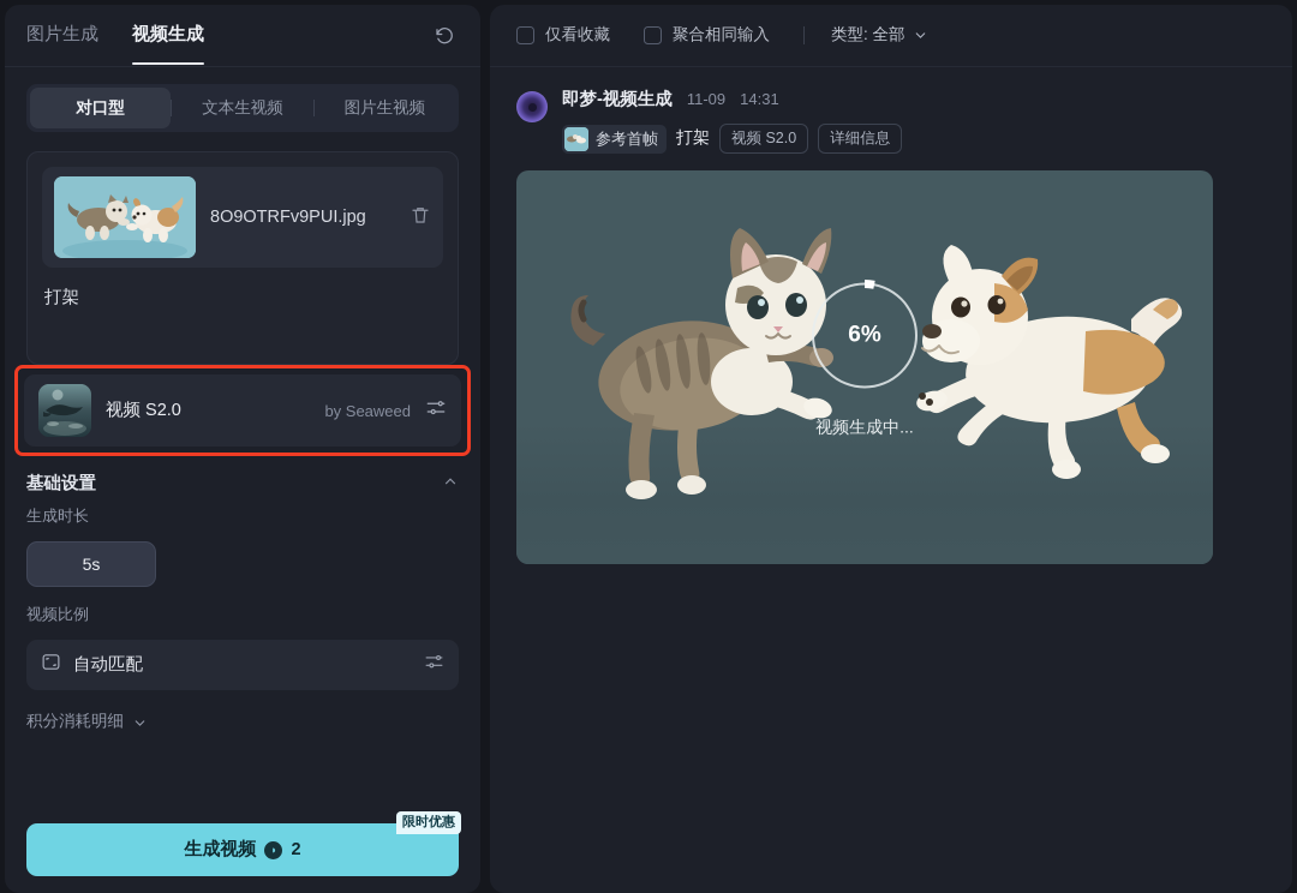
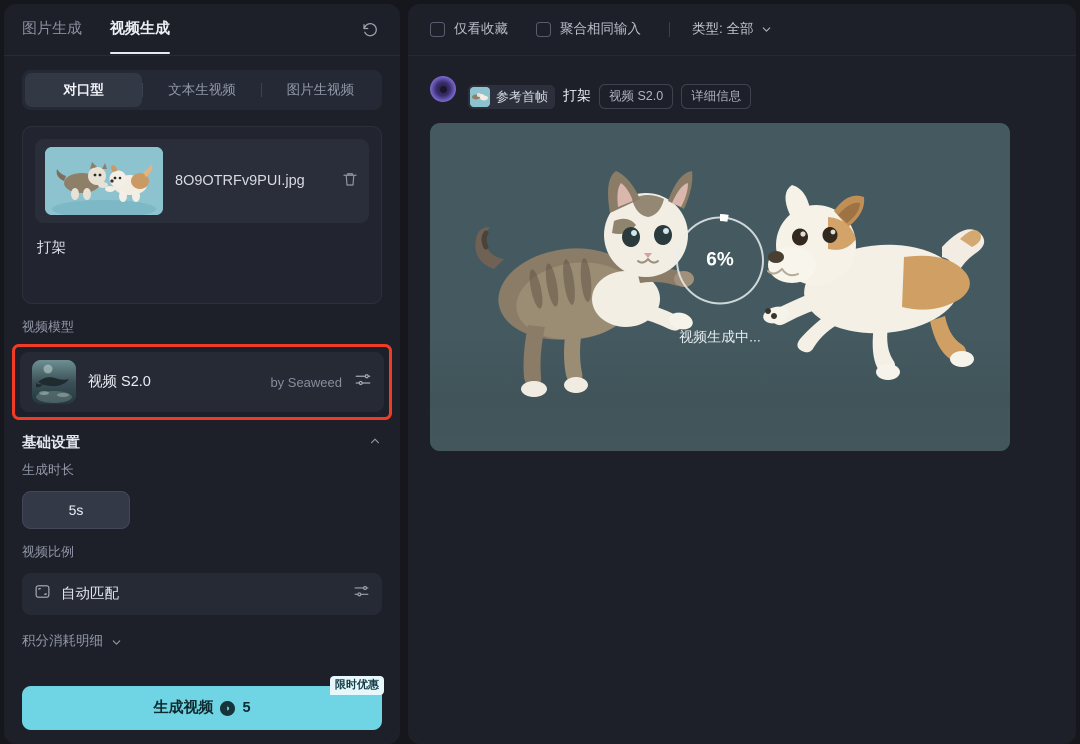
  图片生成
  视频生成
  对口型
  文本生视频
  图片生视频
  8O9OTRFv9PUI.jpg
  打架
+ 视频模型
  视频 S2.0
  by Seaweed
  基础设置
  生成时长
  5s
  视频比例
  自动匹配
  积分消耗明细
  限时优惠
  生成视频
  ◗
- 2
+ 5
  仅看收藏
  聚合相同输入
  类型: 全部
- 即梦-视频生成
- 11-09
- 14:31
  参考首帧
  打架
  视频 S2.0
  详细信息
  6%
  视频生成中...
